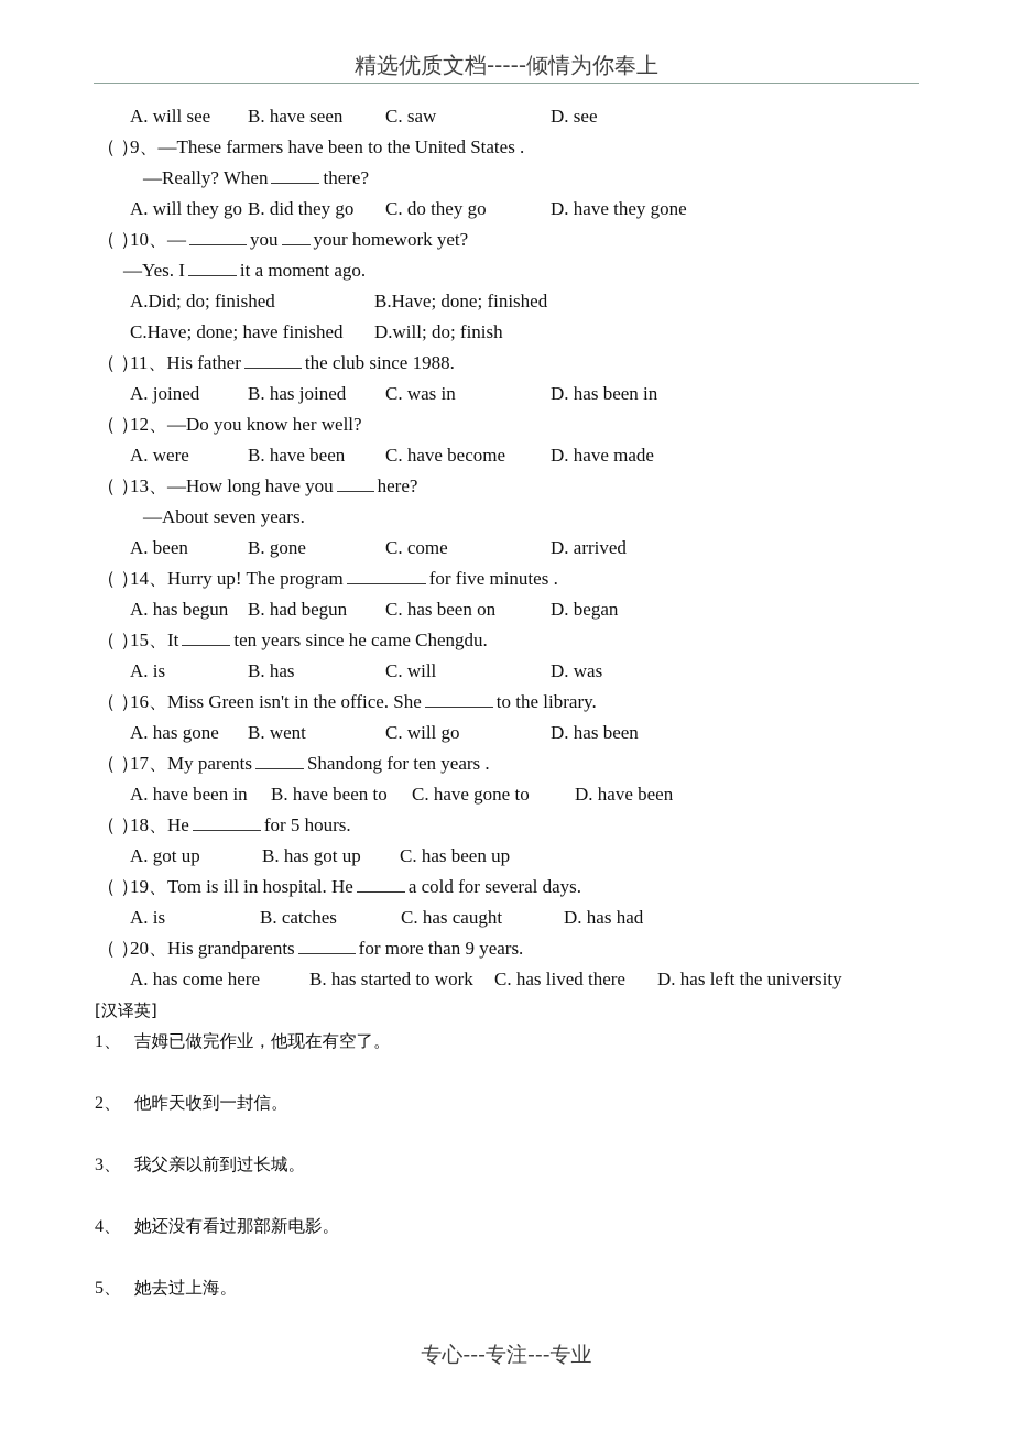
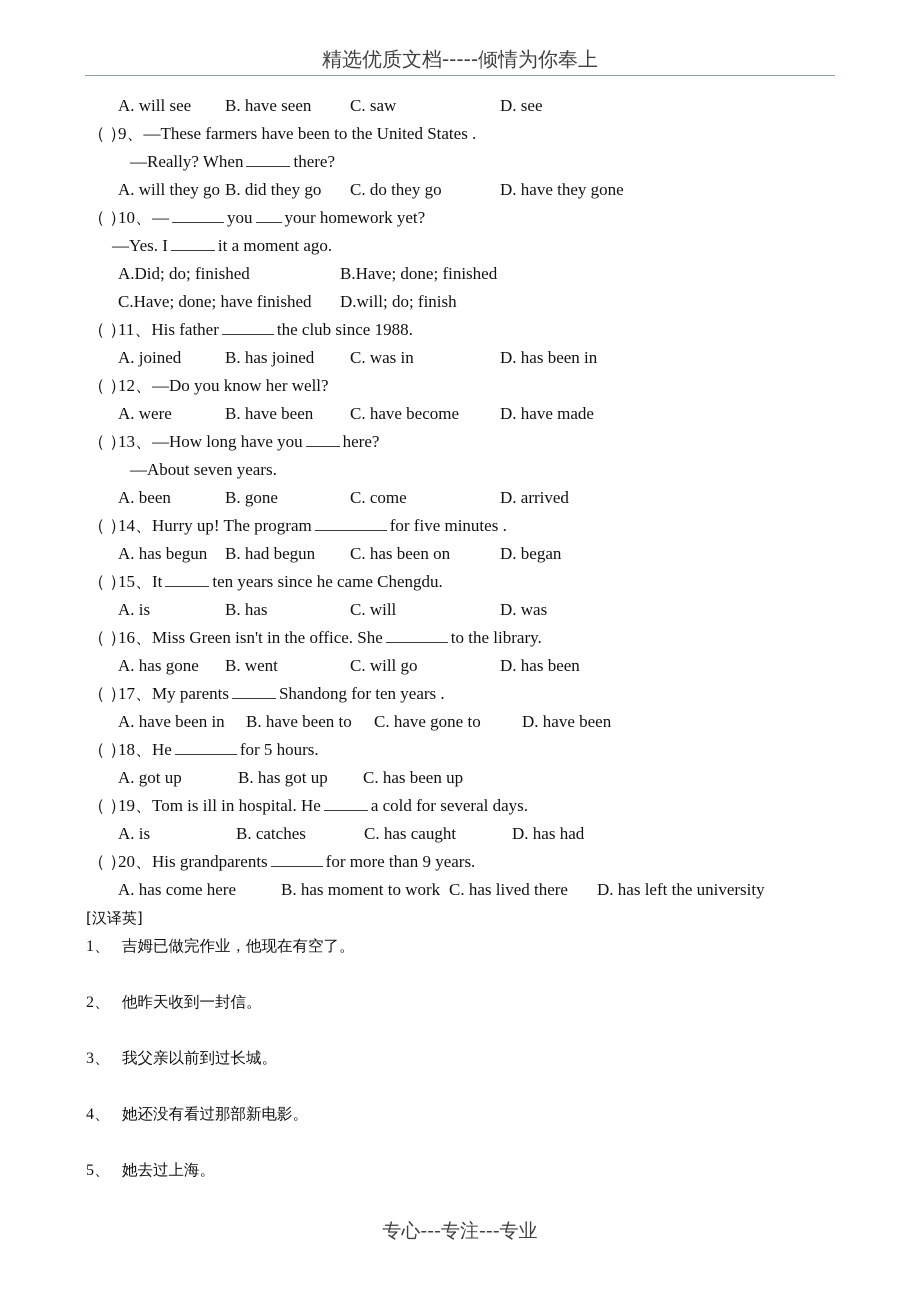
  精选优质文档-----倾情为你奉上
  A. will see B. have seen C. saw D. see
  （ ）9、—These farmers have been to the United States .
  —Really? When there?
  A. will they go B. did they go C. do they go D. have they gone
  （ ）10、— you your homework yet?
  —Yes. I it a moment ago.
  A.Did; do; finished B.Have; done; finished
  C.Have; done; have finished D.will; do; finish
  （ ）11、His father the club since 1988.
  A. joined B. has joined C. was in D. has been in
  （ ）12、—Do you know her well?
  A. were B. have been C. have become D. have made
  （ ）13、—How long have you here?
  —About seven years.
  A. been B. gone C. come D. arrived
  （ ）14、Hurry up! The program for five minutes .
  A. has begun B. had begun C. has been on D. began
  （ ）15、It ten years since he came Chengdu.
  A. is B. has C. will D. was
  （ ）16、Miss Green isn't in the office. She to the library.
  A. has gone B. went C. will go D. has been
  （ ）17、My parents Shandong for ten years .
  A. have been in B. have been to C. have gone to D. have been
  （ ）18、He for 5 hours.
  A. got up B. has got up C. has been up
  （ ）19、Tom is ill in hospital. He a cold for several days.
  A. is B. catches C. has caught D. has had
  （ ）20、His grandparents for more than 9 years.
- A. has come here B. has started to work C. has lived there D. has left the university
+ A. has come here B. has moment to work C. has lived there D. has left the university
  [汉译英]
  1、 吉姆已做完作业，他现在有空了。
  2、 他昨天收到一封信。
  3、 我父亲以前到过长城。
  4、 她还没有看过那部新电影。
  5、 她去过上海。
  专心---专注---专业
